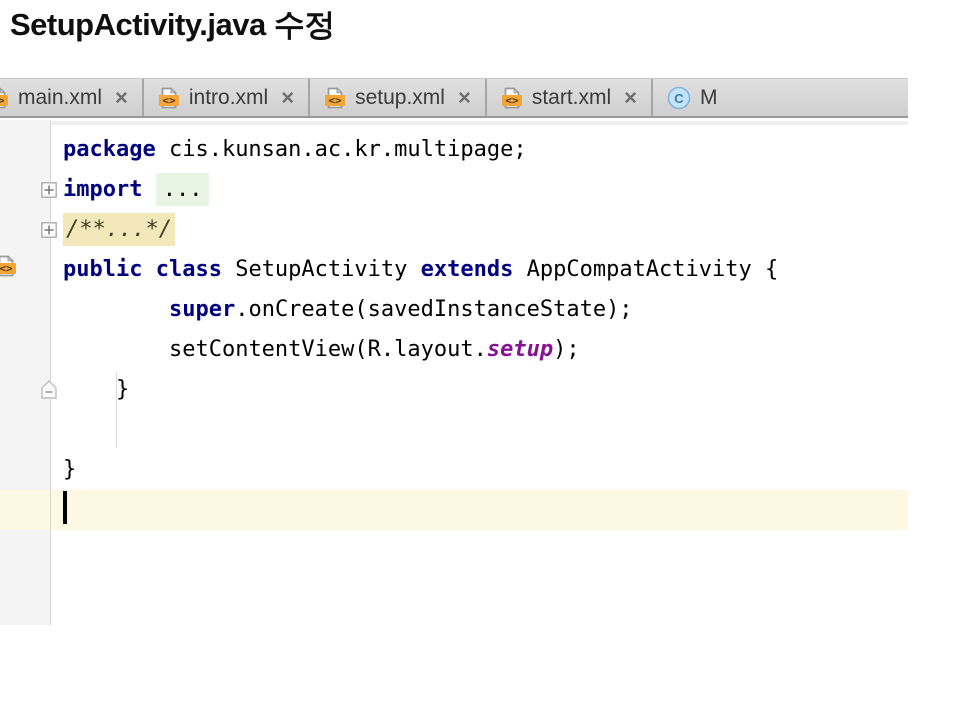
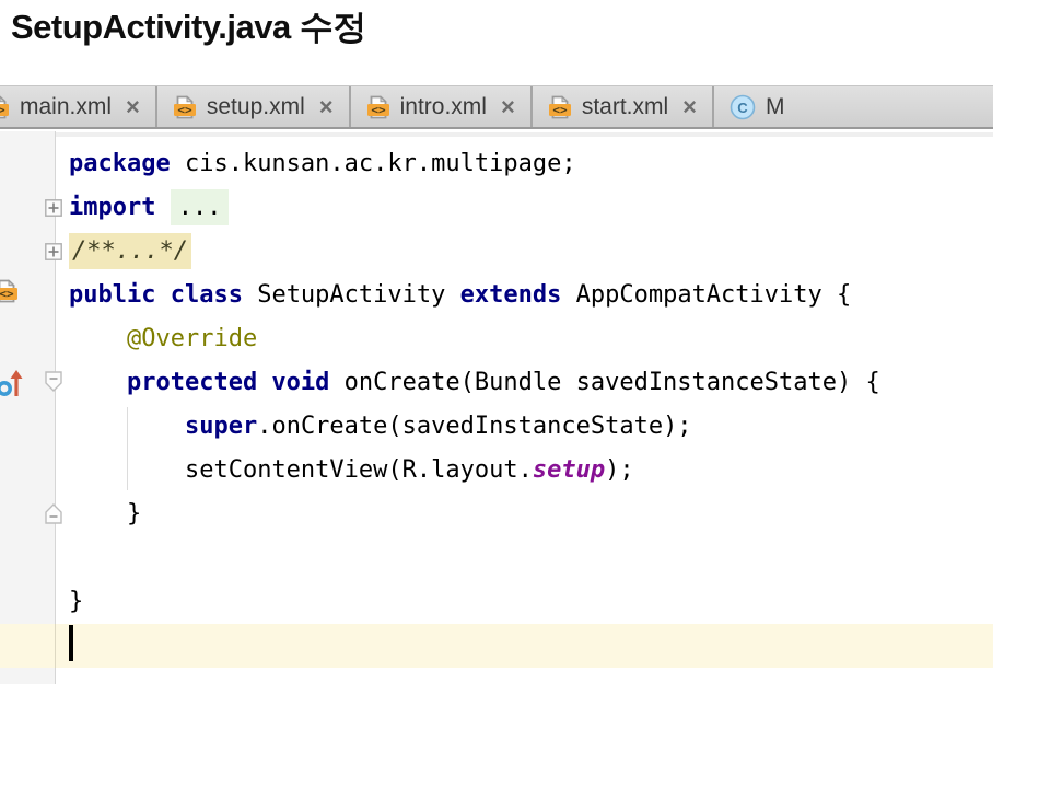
  SetupActivity.java 수정
  main.xml
  ×
  <>
- intro.xml
+ setup.xml
  ×
  <>
- setup.xml
+ intro.xml
  ×
  <>
  start.xml
  ×
  C
  M
  package cis.kunsan.ac.kr.multipage;
  import ...
  /**...*/
  <>
  public class SetupActivity extends AppCompatActivity {
+ @Override
+ protected void onCreate(Bundle savedInstanceState) {
  super.onCreate(savedInstanceState);
  setContentView(R.layout.setup);
  }
  }
